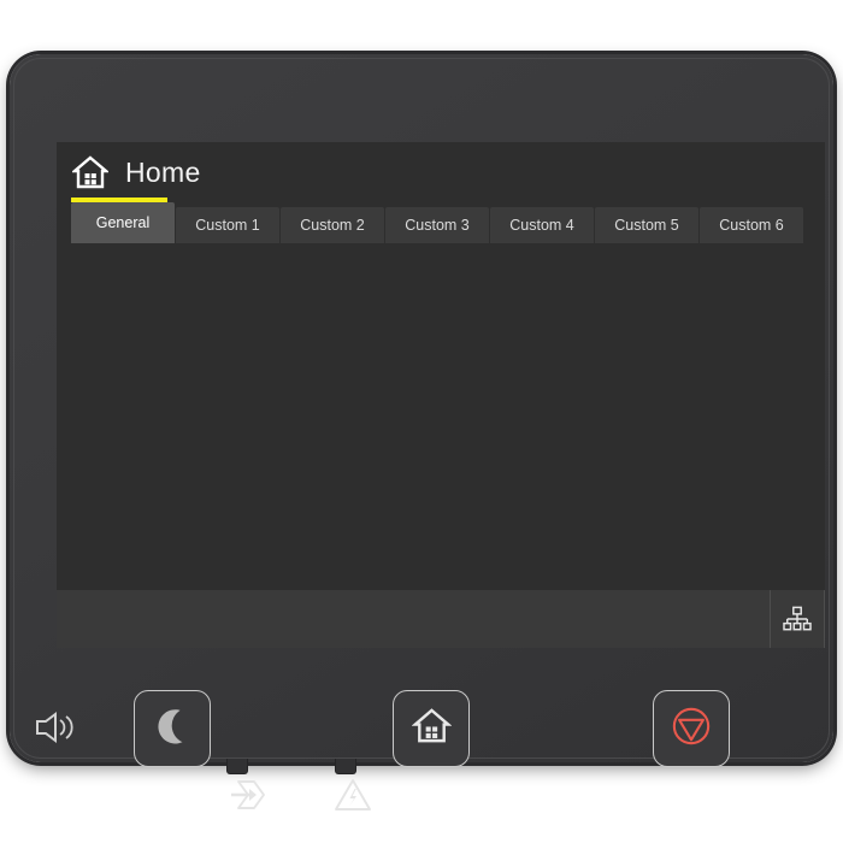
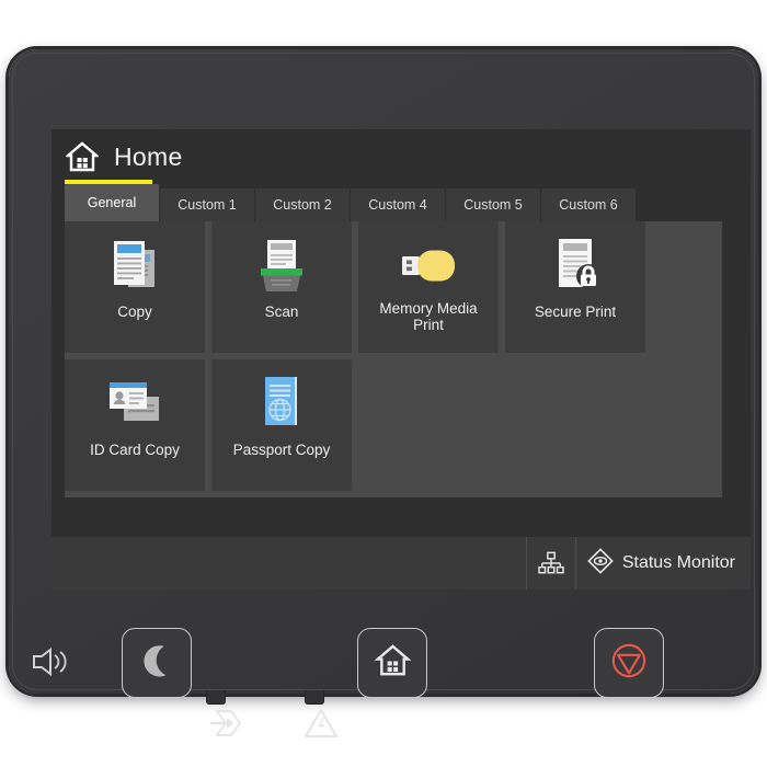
  Home
  General
  Custom 1
  Custom 2
- Custom 3
  Custom 4
  Custom 5
  Custom 6
+ Copy
+ Scan
+ Memory Media Print
+ Secure Print
+ ID Card Copy
+ Passport Copy
+ Status Monitor
